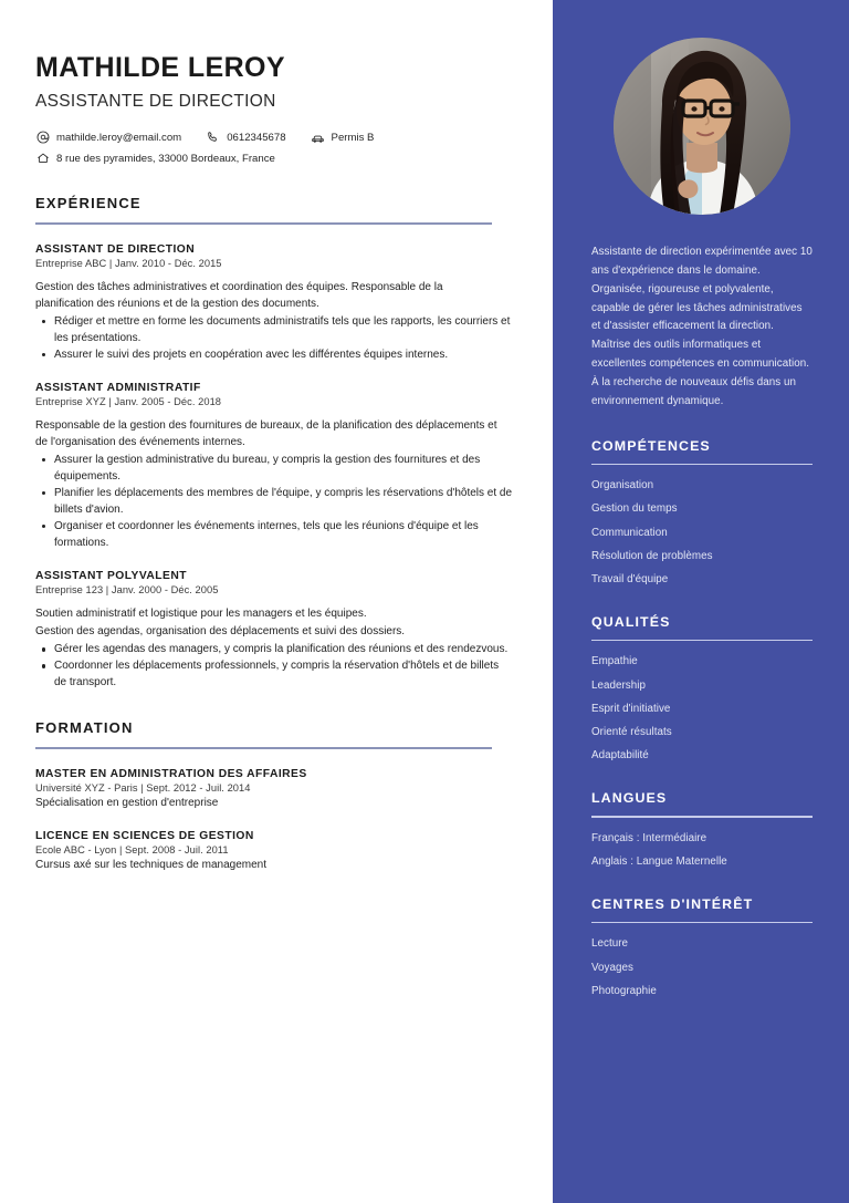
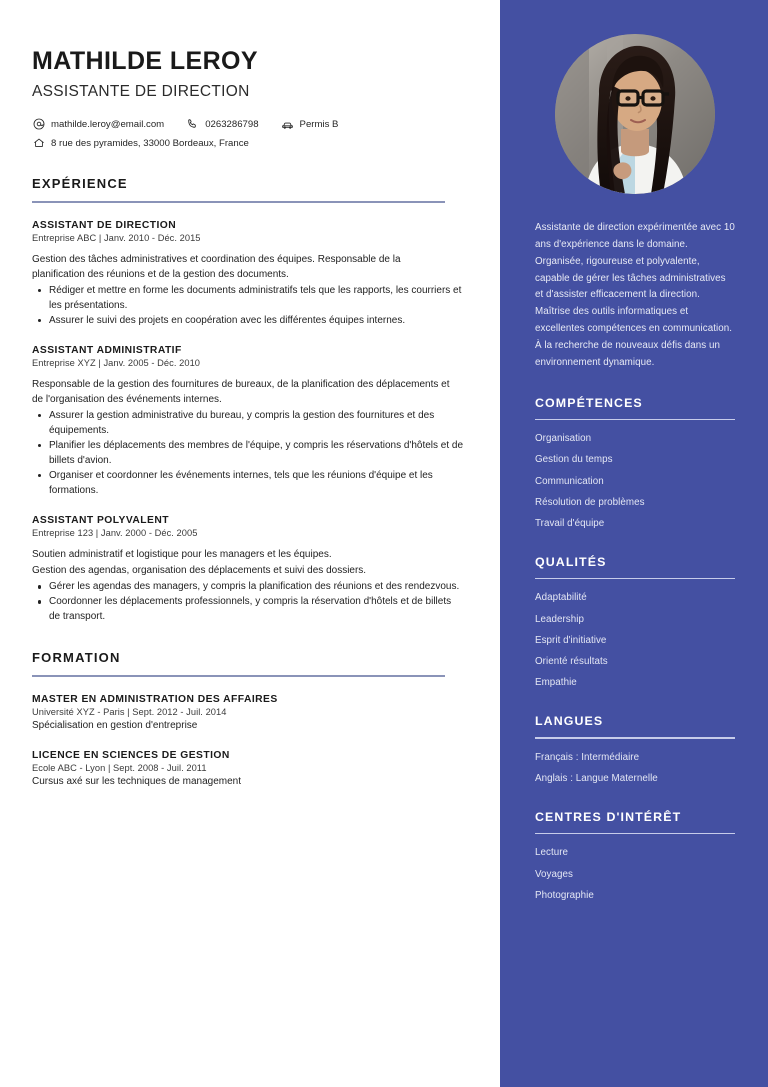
  MATHILDE LEROY
  ASSISTANTE DE DIRECTION
  mathilde.leroy@email.com
- 0612345678
+ 0263286798
  Permis B
  8 rue des pyramides, 33000 Bordeaux, France
  EXPÉRIENCE
  ASSISTANT DE DIRECTION
  Entreprise ABC | Janv. 2010 - Déc. 2015
  Gestion des tâches administratives et coordination des équipes. Responsable de la planification des réunions et de la gestion des documents.
  Rédiger et mettre en forme les documents administratifs tels que les rapports, les courriers et les présentations.
  Assurer le suivi des projets en coopération avec les différentes équipes internes.
  ASSISTANT ADMINISTRATIF
- Entreprise XYZ | Janv. 2005 - Déc. 2018
+ Entreprise XYZ | Janv. 2005 - Déc. 2010
  Responsable de la gestion des fournitures de bureaux, de la planification des déplacements et de l'organisation des événements internes.
  Assurer la gestion administrative du bureau, y compris la gestion des fournitures et des équipements.
  Planifier les déplacements des membres de l'équipe, y compris les réservations d'hôtels et de billets d'avion.
  Organiser et coordonner les événements internes, tels que les réunions d'équipe et les formations.
  ASSISTANT POLYVALENT
  Entreprise 123 | Janv. 2000 - Déc. 2005
  Soutien administratif et logistique pour les managers et les équipes.
  Gestion des agendas, organisation des déplacements et suivi des dossiers.
  Gérer les agendas des managers, y compris la planification des réunions et des rendezvous.
  Coordonner les déplacements professionnels, y compris la réservation d'hôtels et de billets de transport.
  FORMATION
  MASTER EN ADMINISTRATION DES AFFAIRES
  Université XYZ - Paris | Sept. 2012 - Juil. 2014
  Spécialisation en gestion d'entreprise
  LICENCE EN SCIENCES DE GESTION
  Ecole ABC - Lyon | Sept. 2008 - Juil. 2011
  Cursus axé sur les techniques de management
  Assistante de direction expérimentée avec 10 ans d'expérience dans le domaine. Organisée, rigoureuse et polyvalente, capable de gérer les tâches administratives et d'assister efficacement la direction. Maîtrise des outils informatiques et excellentes compétences en communication. À la recherche de nouveaux défis dans un environnement dynamique.
  COMPÉTENCES
  Organisation
  Gestion du temps
  Communication
  Résolution de problèmes
  Travail d'équipe
  QUALITÉS
- Empathie
+ Adaptabilité
  Leadership
  Esprit d'initiative
  Orienté résultats
- Adaptabilité
+ Empathie
  LANGUES
  Français : Intermédiaire
  Anglais : Langue Maternelle
  CENTRES D'INTÉRÊT
  Lecture
  Voyages
  Photographie
